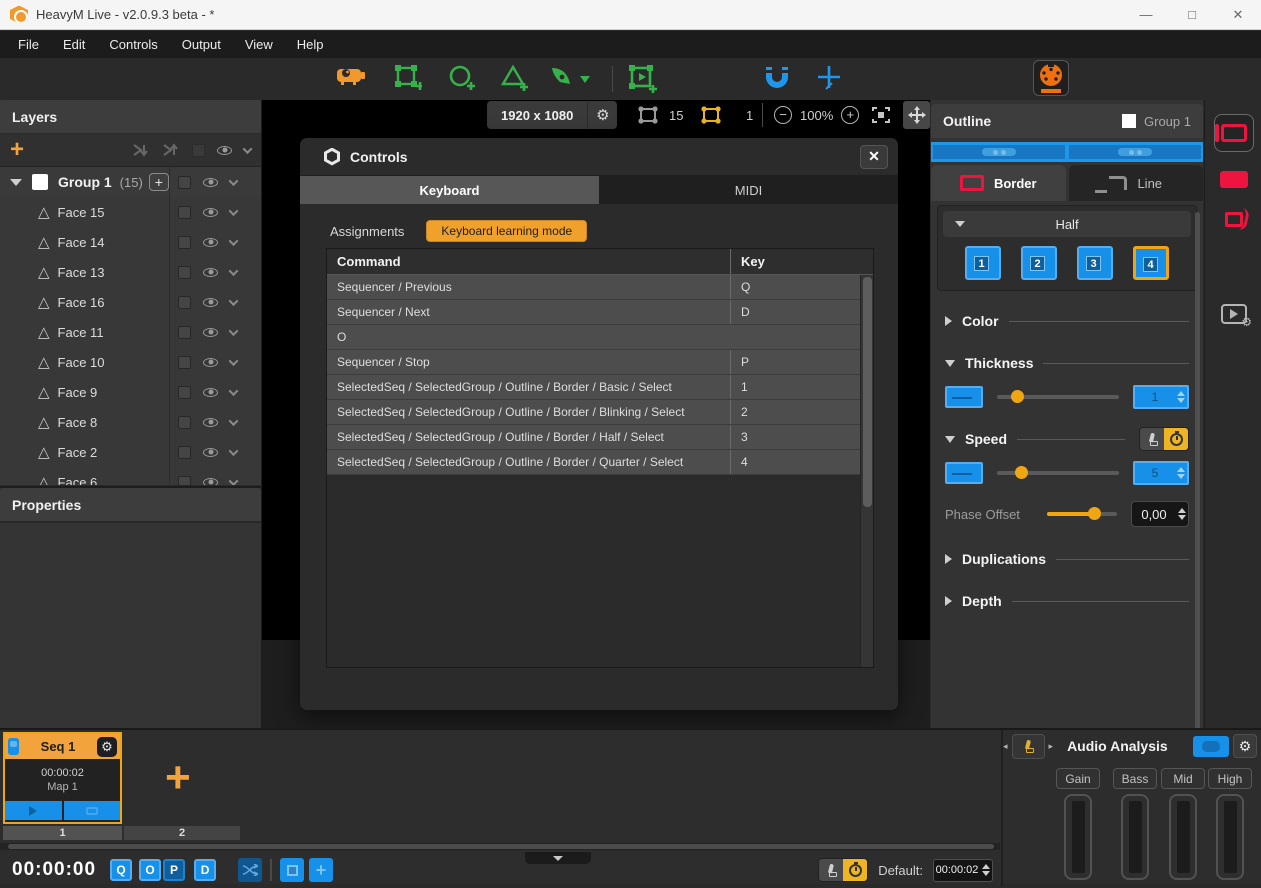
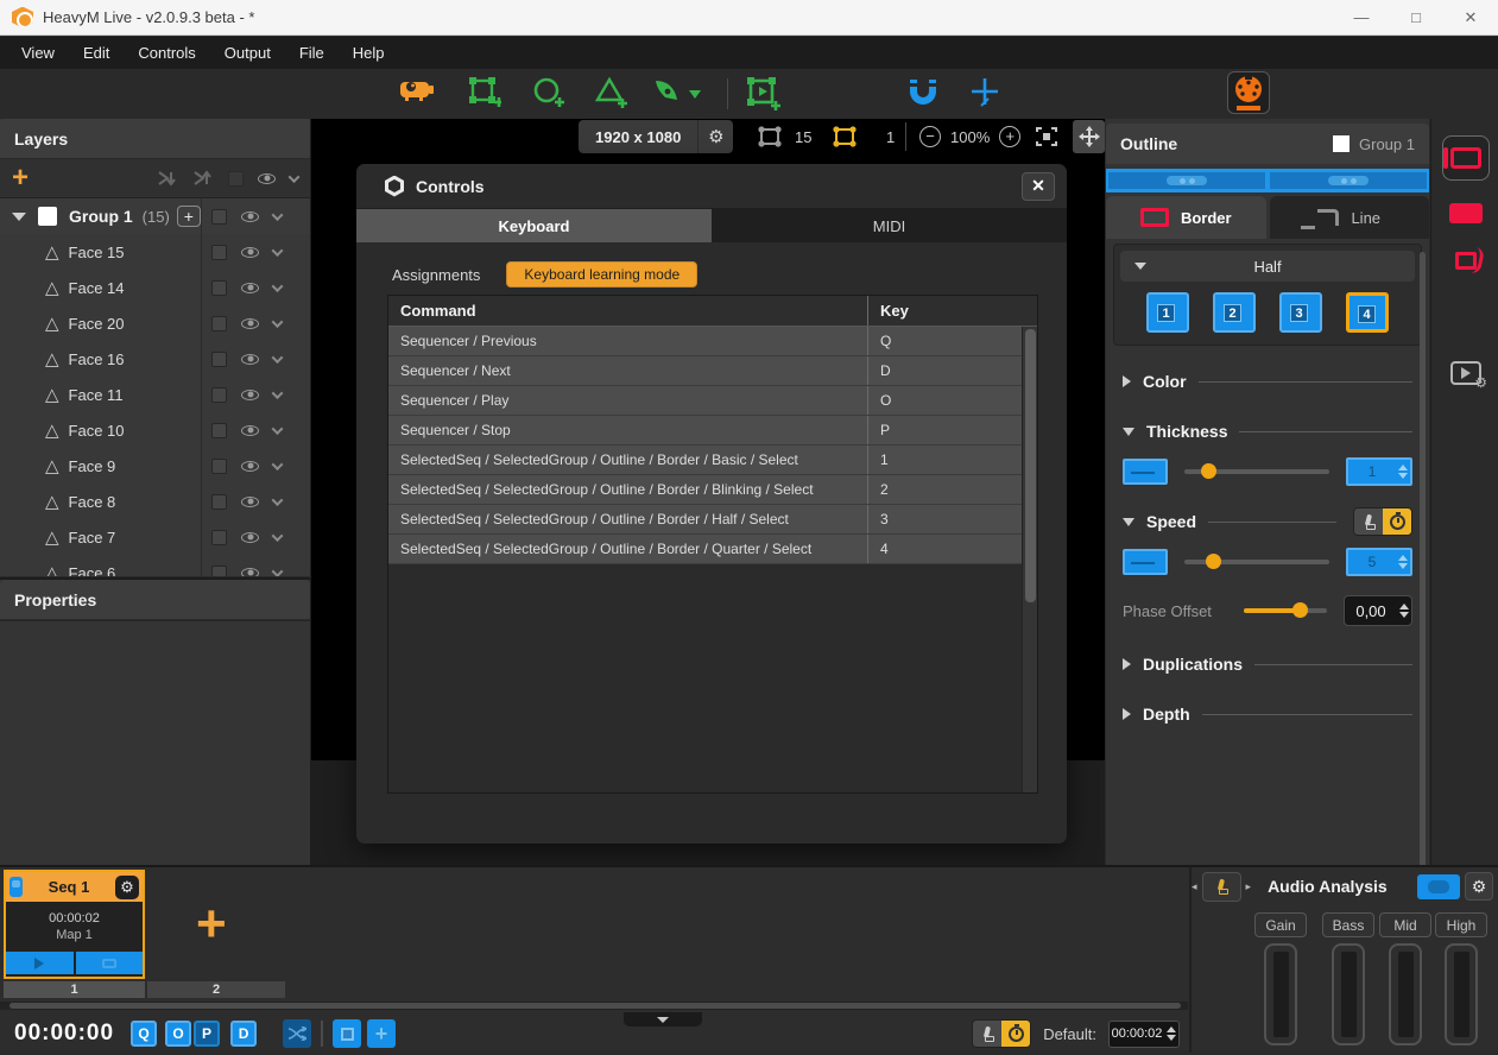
  HeavyM Live - v2.0.9.3 beta - *
  —
  □
  ✕
- File
+ View
  Edit
  Controls
  Output
- View
+ File
  Help
  1920 x 1080
  ⚙
  15
  1
  −
  100%
  +
  Layers
  +
  Group 1
  (15)
  +
  △
  Face 15
  △
  Face 14
  △
- Face 13
+ Face 20
  △
  Face 16
  △
  Face 11
  △
  Face 10
  △
  Face 9
  △
  Face 8
  △
- Face 2
+ Face 7
  △
  Face 6
  Properties
  Controls
  ✕
  Keyboard
  MIDI
  Assignments
  Keyboard learning mode
  Command
  Key
  Sequencer / Previous
  Q
  Sequencer / Next
  D
+ Sequencer / Play
  O
  Sequencer / Stop
  P
  SelectedSeq / SelectedGroup / Outline / Border / Basic / Select
  1
  SelectedSeq / SelectedGroup / Outline / Border / Blinking / Select
  2
  SelectedSeq / SelectedGroup / Outline / Border / Half / Select
  3
  SelectedSeq / SelectedGroup / Outline / Border / Quarter / Select
  4
  Outline
  Group 1
  Border
  Line
  Half
  1
  2
  3
  4
  Color
  Thickness
  1
  Speed
  5
  Phase Offset
  0,00
  Duplications
  Depth
  ⚙
  Seq 1
  ⚙
  00:00:02
  Map 1
  +
  1
  2
  00:00:00
  Q
  O
  P
  D
  +
  Default:
  00:00:02
  ◂
  ▸
  Audio Analysis
  ⚙
  Gain
  Bass
  Mid
  High
